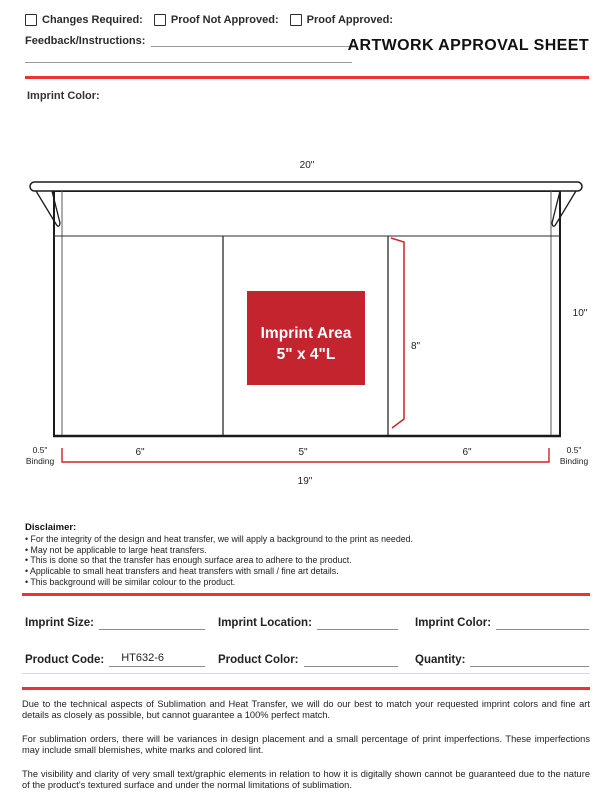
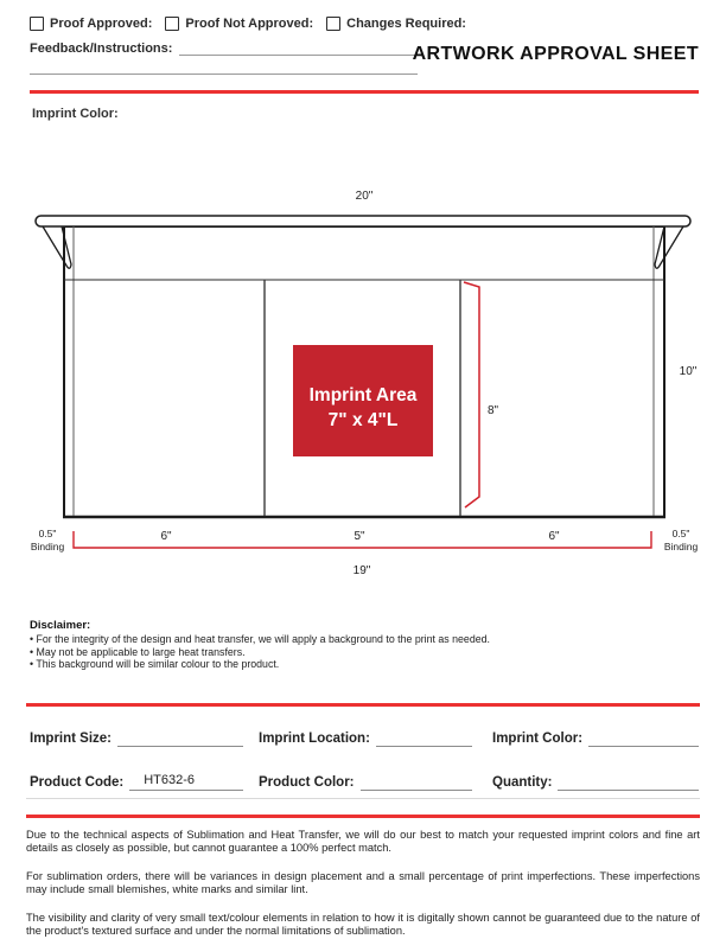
- Changes Required:
+ Proof Approved:
  Proof Not Approved:
- Proof Approved:
+ Changes Required:
  Feedback/Instructions:
  ARTWORK APPROVAL SHEET
  Imprint Color:
  20"
  Imprint Area
- 5" x 4"L
+ 7" x 4"L
  8"
  10"
  0.5"
  Binding
  6"
  5"
  6"
  0.5"
  Binding
  19"
  Disclaimer:
  • For the integrity of the design and heat transfer, we will apply a background to the print as needed.
  • May not be applicable to large heat transfers.
- • This is done so that the transfer has enough surface area to adhere to the product.
- • Applicable to small heat transfers and heat transfers with small / fine art details.
  • This background will be similar colour to the product.
  Imprint Size:
  Imprint Location:
  Imprint Color:
  Product Code:
  HT632-6
  Product Color:
  Quantity:
  Due to the technical aspects of Sublimation and Heat Transfer, we will do our best to match your requested imprint colors and fine art details as closely as possible, but cannot guarantee a 100% perfect match.
- For sublimation orders, there will be variances in design placement and a small percentage of print imperfections. These imperfections may include small blemishes, white marks and colored lint.
+ For sublimation orders, there will be variances in design placement and a small percentage of print imperfections. These imperfections may include small blemishes, white marks and similar lint.
- The visibility and clarity of very small text/graphic elements in relation to how it is digitally shown cannot be guaranteed due to the nature of the product's textured surface and under the normal limitations of sublimation.
+ The visibility and clarity of very small text/colour elements in relation to how it is digitally shown cannot be guaranteed due to the nature of the product's textured surface and under the normal limitations of sublimation.
